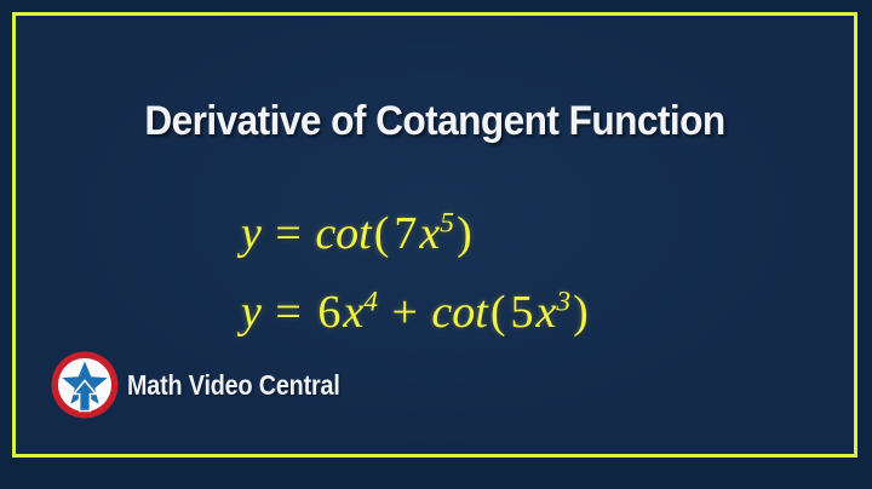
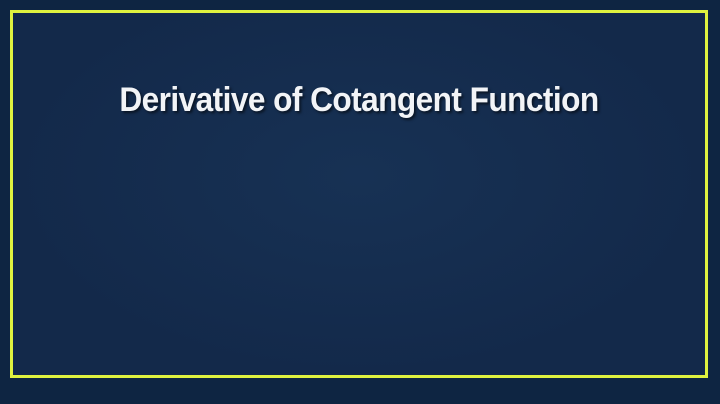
  Derivative of Cotangent Function
- y = cot(7x5)
- y = 6x4 + cot(5x3)
- Math Video Central
